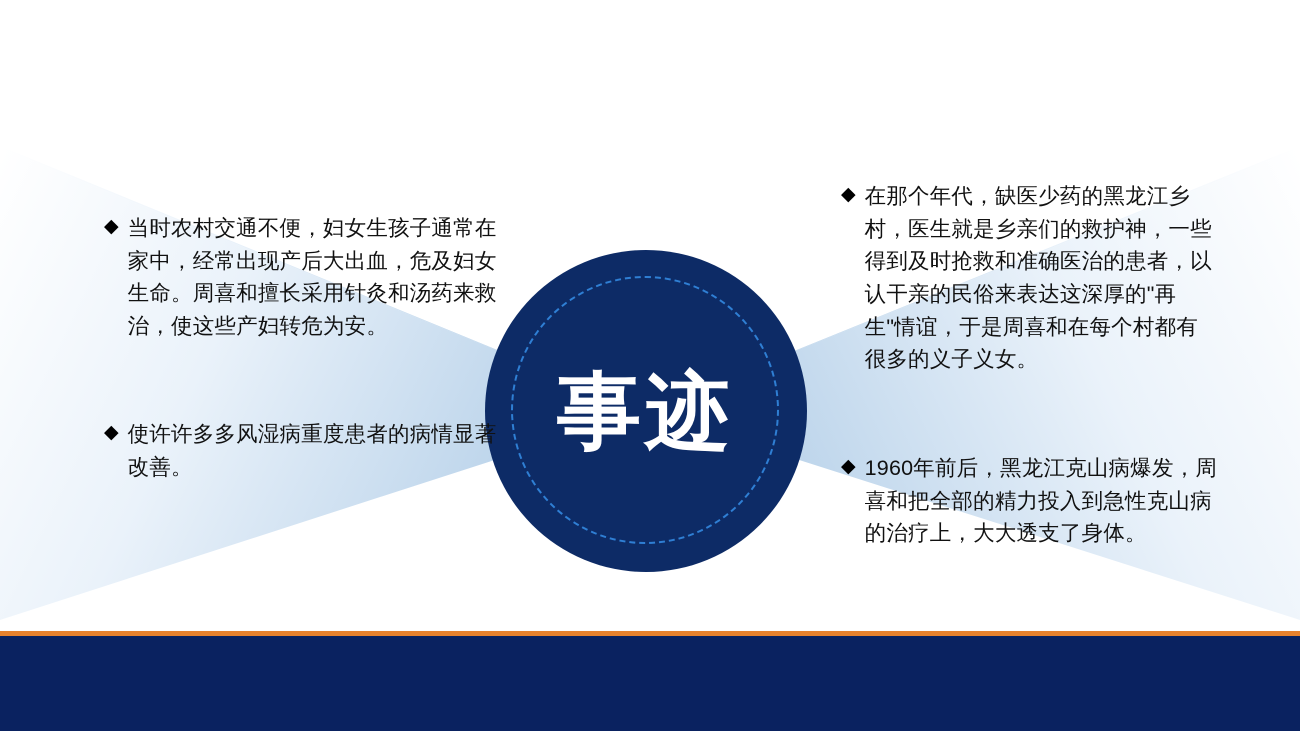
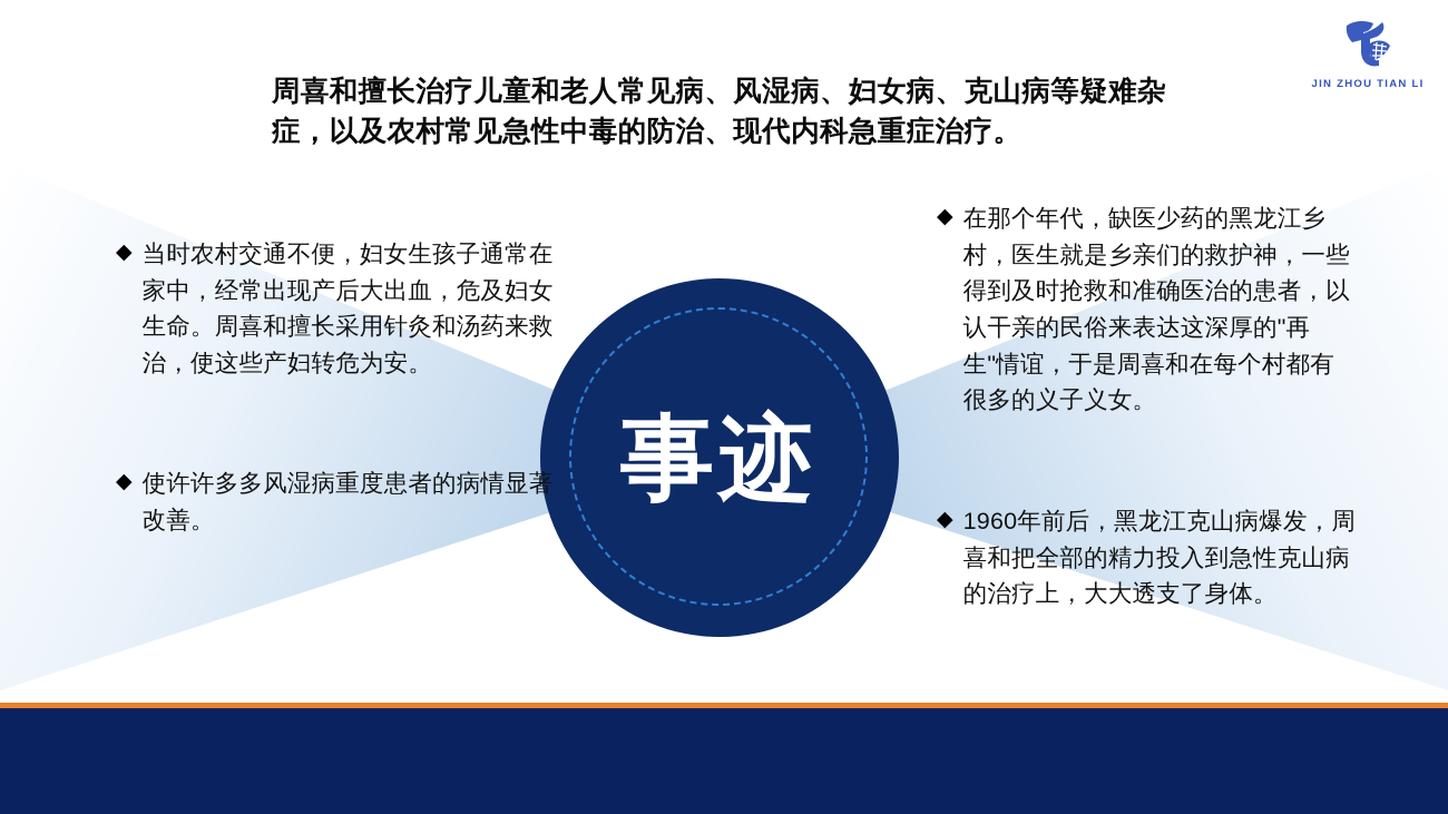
+ 周喜和擅长治疗儿童和老人常见病、风湿病、妇女病、克山病等疑难杂症，以及农村常见急性中毒的防治、现代内科急重症治疗。
+ JIN ZHOU TIAN LI
  事迹
  ◆
  当时农村交通不便，妇女生孩子通常在家中，经常出现产后大出血，危及妇女生命。周喜和擅长采用针灸和汤药来救治，使这些产妇转危为安。
  ◆
  使许许多多风湿病重度患者的病情显著改善。
  ◆
  在那个年代，缺医少药的黑龙江乡村，医生就是乡亲们的救护神，一些得到及时抢救和准确医治的患者，以认干亲的民俗来表达这深厚的"再生"情谊，于是周喜和在每个村都有很多的义子义女。
  ◆
  1960年前后，黑龙江克山病爆发，周喜和把全部的精力投入到急性克山病的治疗上，大大透支了身体。
